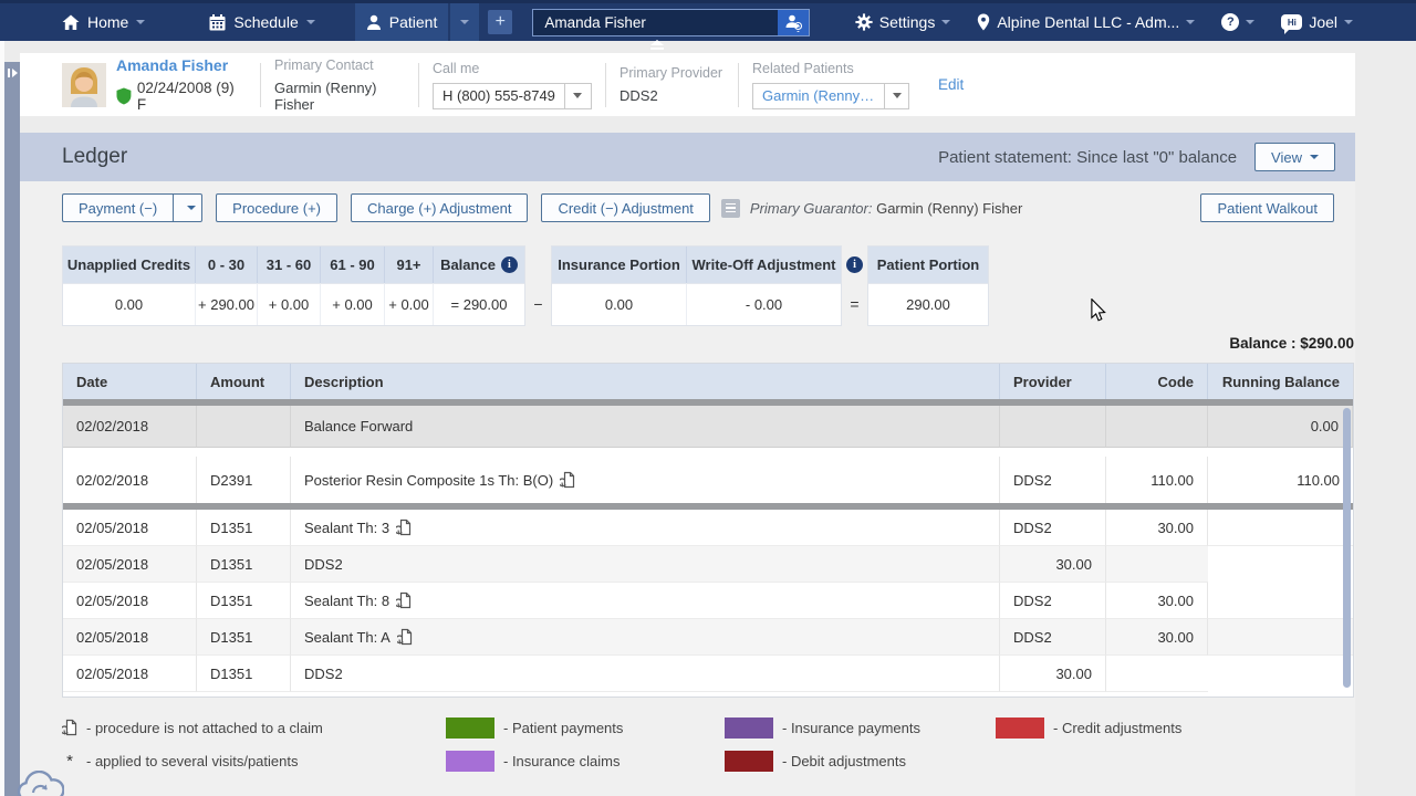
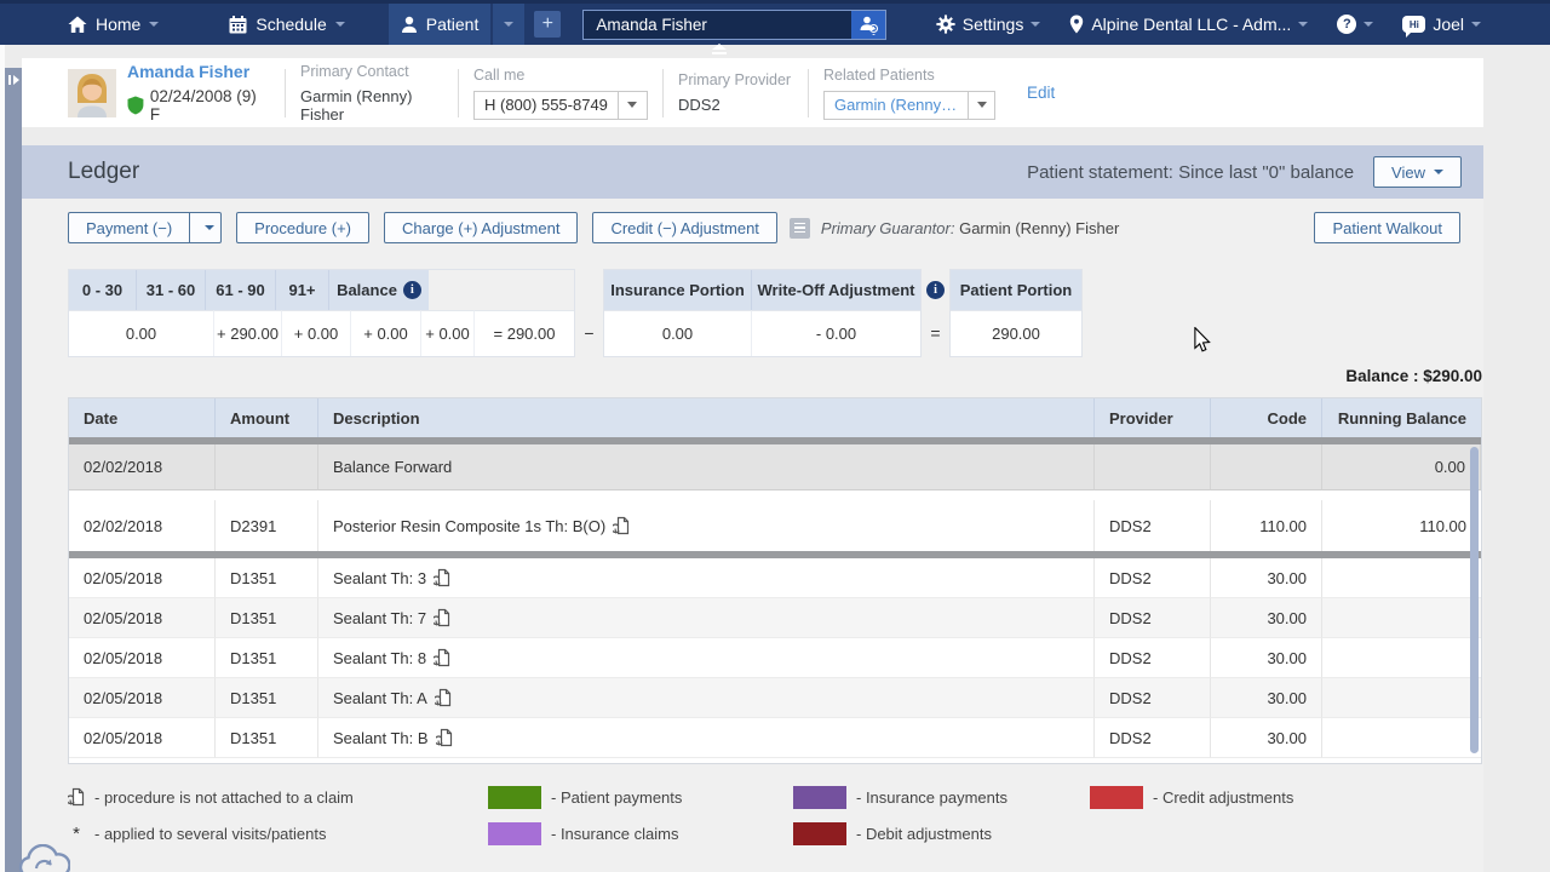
  Home
  Schedule
  Patient
  +
  Amanda Fisher
  Settings
  Alpine Dental LLC - Adm...
  ?
  Hi
  Joel
  Amanda Fisher
  02/24/2008 (9) F
  Primary Contact
  Garmin (Renny) Fisher
  Call me
  H (800) 555-8749
  Primary Provider
  DDS2
  Related Patients
  Edit
  Ledger
  Patient statement: Since last "0" balance
  View
  Payment (−)
  Procedure (+)
  Charge (+) Adjustment
  Credit (−) Adjustment
  Primary Guarantor: Garmin (Renny) Fisher
  Patient Walkout
- Unapplied Credits
  0 - 30
  31 - 60
  61 - 90
  91+
  Balance
  i
  0.00
  + 290.00
  + 0.00
  + 0.00
  + 0.00
  = 290.00
  −
  Insurance Portion
  Write-Off Adjustment
  0.00
  - 0.00
  i
  =
  Patient Portion
  290.00
  Balance : $290.00
  Date
  Amount
  Description
  Provider
  Code
  Running Balance
  02/02/2018
  Balance Forward
  0.00
  02/02/2018
  D2391
  Posterior Resin Composite 1s Th: B(O)
  DDS2
  110.00
  110.00
  02/05/2018
  D1351
  Sealant Th: 3
  DDS2
  30.00
  02/05/2018
  D1351
+ Sealant Th: 7
  DDS2
  30.00
  02/05/2018
  D1351
  Sealant Th: 8
  DDS2
  30.00
  02/05/2018
  D1351
  Sealant Th: A
  DDS2
  30.00
  02/05/2018
  D1351
+ Sealant Th: B
  DDS2
  30.00
  - procedure is not attached to a claim
  *
  - applied to several visits/patients
  - Patient payments
  - Insurance claims
  - Insurance payments
  - Debit adjustments
  - Credit adjustments
